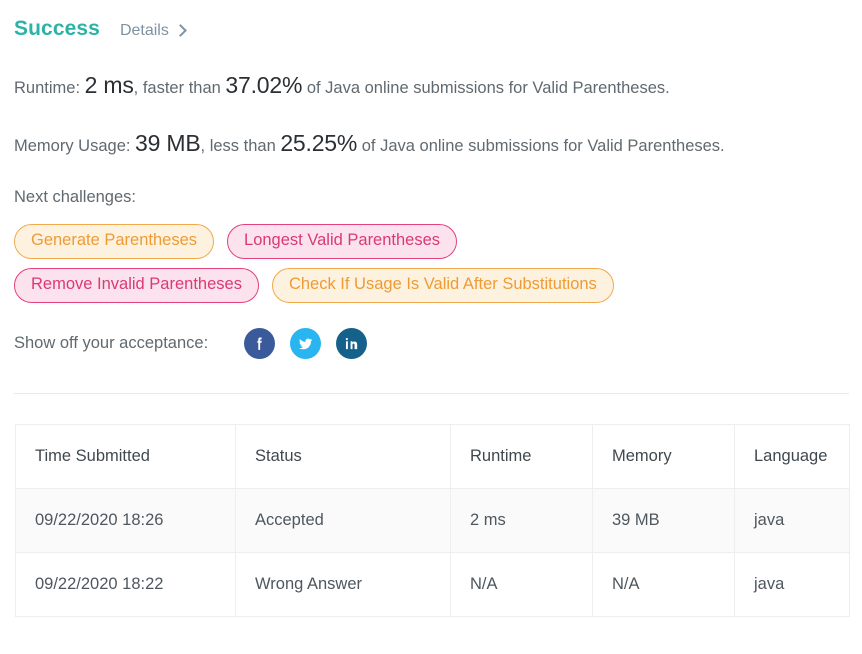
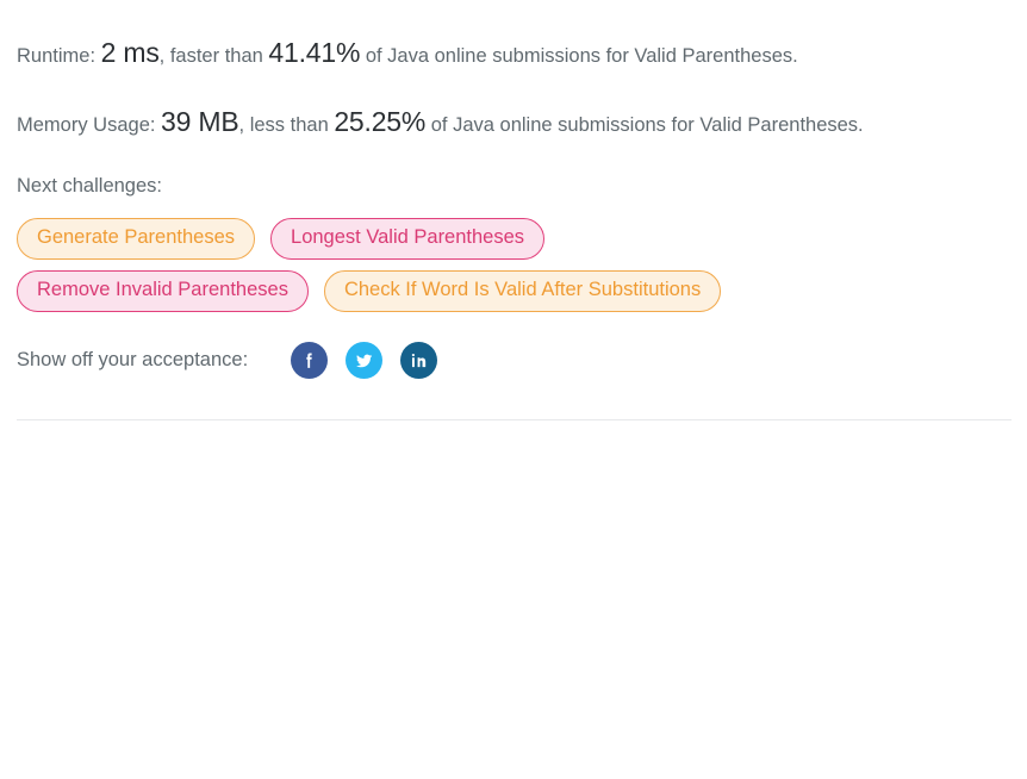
- Success
- Details
- Runtime: 2 ms, faster than 37.02% of Java online submissions for Valid Parentheses.
+ Runtime: 2 ms, faster than 41.41% of Java online submissions for Valid Parentheses.
  Memory Usage: 39 MB, less than 25.25% of Java online submissions for Valid Parentheses.
  Next challenges:
  Generate Parentheses
  Longest Valid Parentheses
  Remove Invalid Parentheses
- Check If Usage Is Valid After Substitutions
+ Check If Word Is Valid After Substitutions
  Show off your acceptance:
- Time Submitted	Status	Runtime	Memory	Language
- 09/22/2020 18:26	Accepted	2 ms	39 MB	java
- 09/22/2020 18:22	Wrong Answer	N/A	N/A	java
